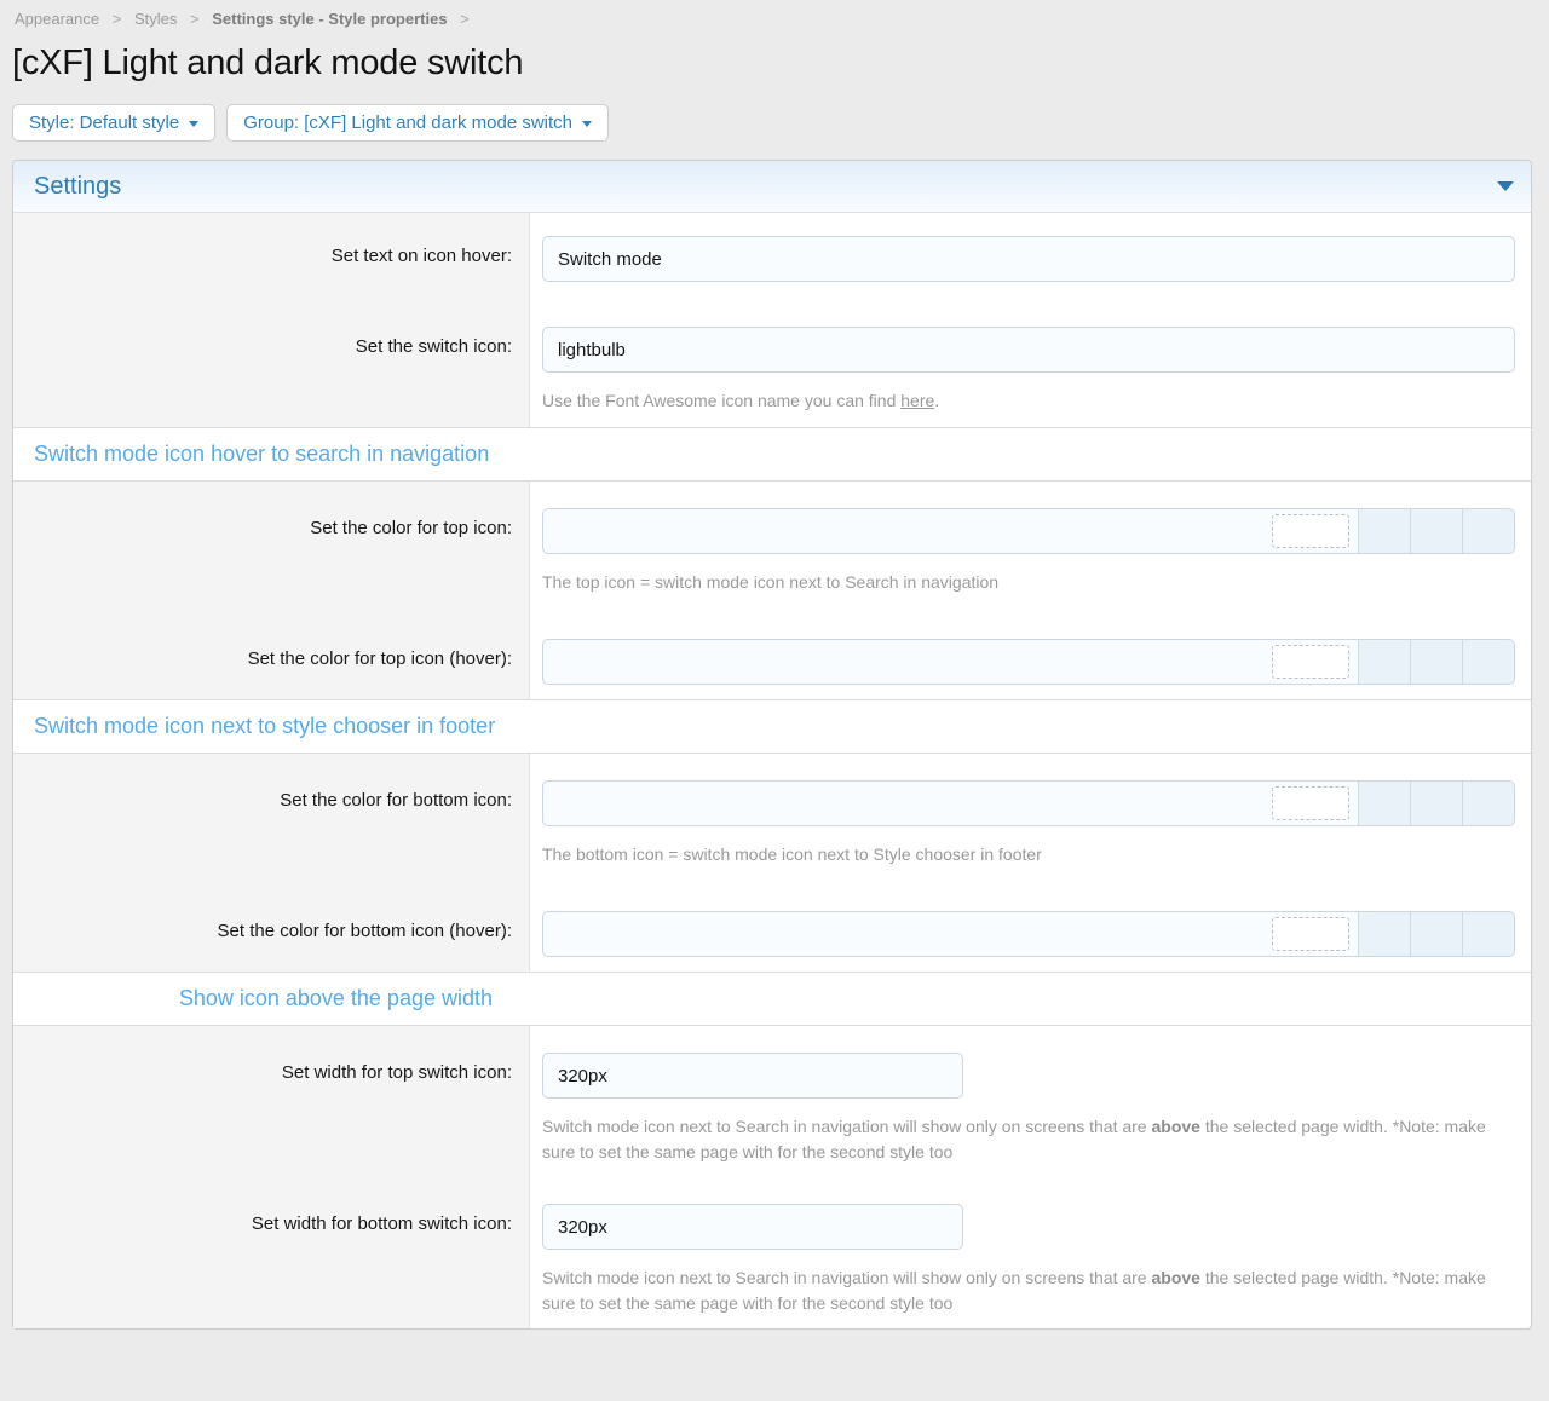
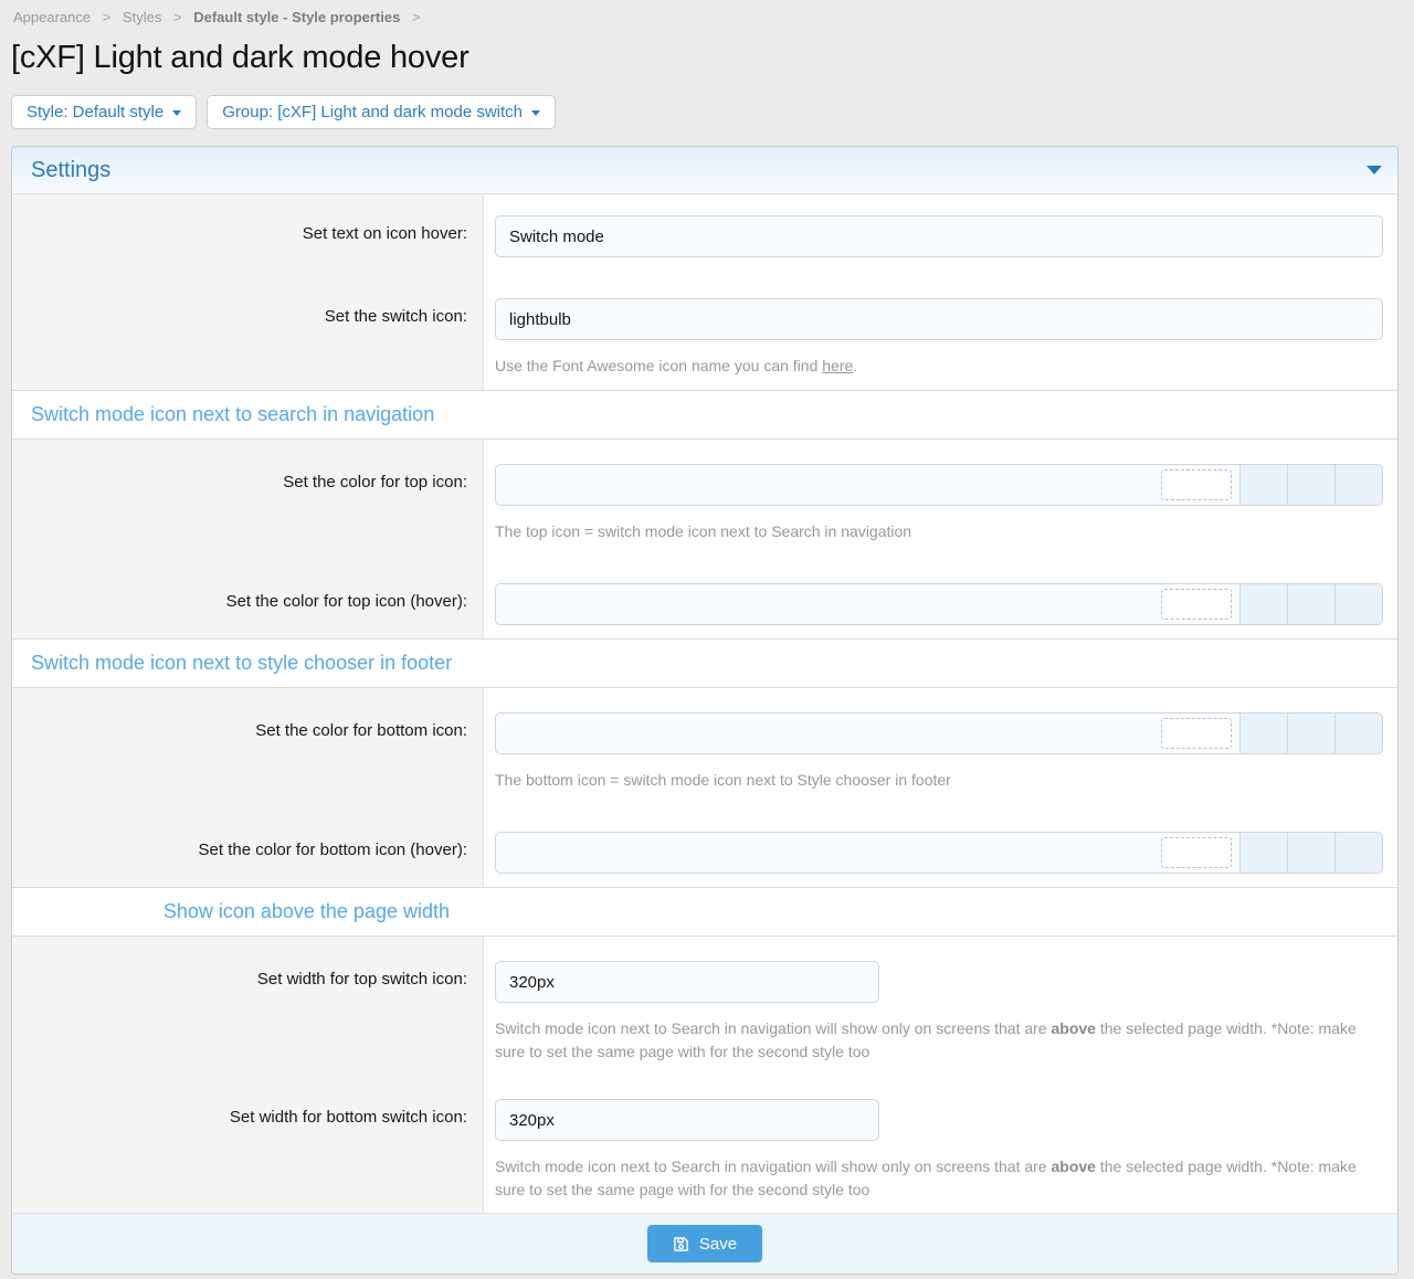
- Appearance > Styles > Settings style - Style properties >
+ Appearance > Styles > Default style - Style properties >
- [cXF] Light and dark mode switch
+ [cXF] Light and dark mode hover
  Style: Default style
  Group: [cXF] Light and dark mode switch
  Settings
  Set text on icon hover:
  Switch mode
  Set the switch icon:
  lightbulb
  Use the Font Awesome icon name you can find here.
- Switch mode icon hover to search in navigation
+ Switch mode icon next to search in navigation
  Set the color for top icon:
  The top icon = switch mode icon next to Search in navigation
  Set the color for top icon (hover):
  Switch mode icon next to style chooser in footer
  Set the color for bottom icon:
  The bottom icon = switch mode icon next to Style chooser in footer
  Set the color for bottom icon (hover):
  Show icon above the page width
  Set width for top switch icon:
  320px
  Switch mode icon next to Search in navigation will show only on screens that are above the selected page width. *Note: make sure to set the same page with for the second style too
  Set width for bottom switch icon:
  320px
  Switch mode icon next to Search in navigation will show only on screens that are above the selected page width. *Note: make sure to set the same page with for the second style too
+ Save
